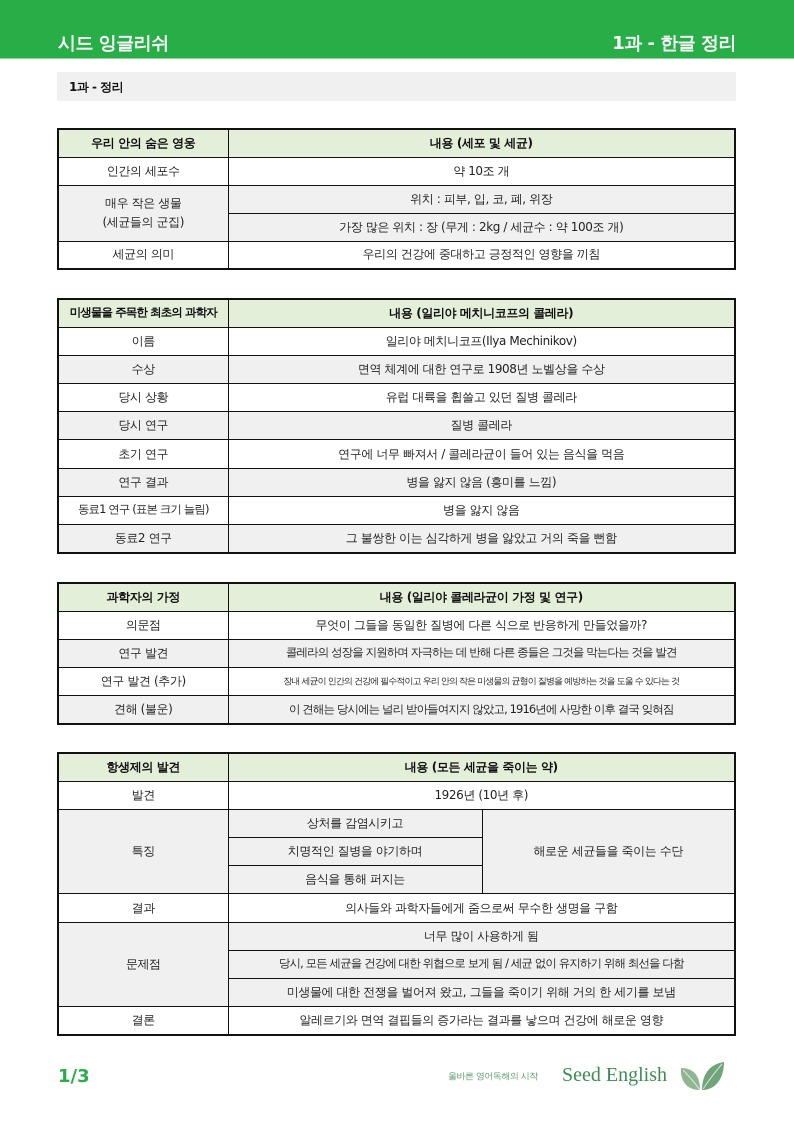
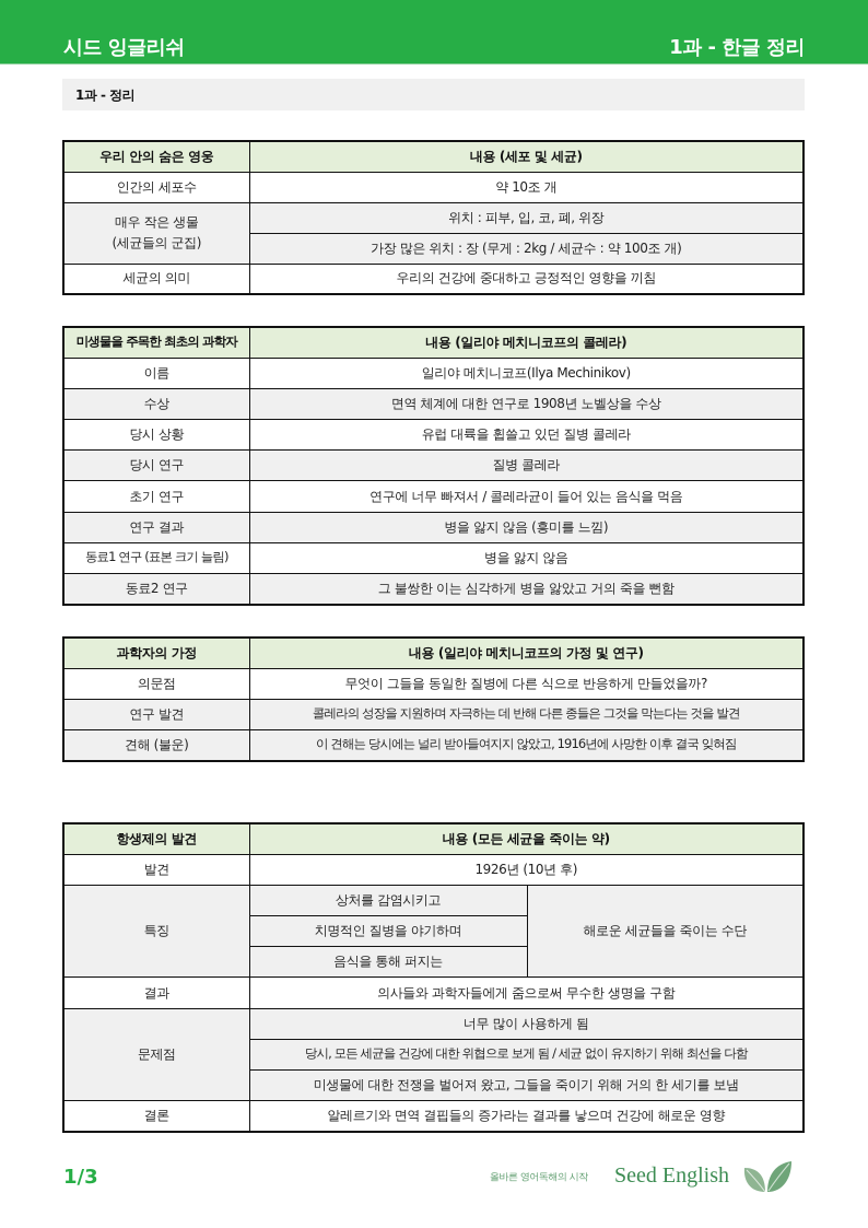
  시드 잉글리쉬
  1과 - 한글 정리
  1과 - 정리
  우리 안의 숨은 영웅	내용 (세포 및 세균)
  인간의 세포수	약 10조 개
  매우 작은 생물 (세균들의 군집)	위치 : 피부, 입, 코, 폐, 위장
  가장 많은 위치 : 장 (무게 : 2kg / 세균수 : 약 100조 개)
  세균의 의미	우리의 건강에 중대하고 긍정적인 영향을 끼침
  미생물을 주목한 최초의 과학자	내용 (일리야 메치니코프의 콜레라)
  이름	일리야 메치니코프(Ilya Mechinikov)
  수상	면역 체계에 대한 연구로 1908년 노벨상을 수상
  당시 상황	유럽 대륙을 휩쓸고 있던 질병 콜레라
  당시 연구	질병 콜레라
  초기 연구	연구에 너무 빠져서 / 콜레라균이 들어 있는 음식을 먹음
  연구 결과	병을 앓지 않음 (흥미를 느낌)
  동료1 연구 (표본 크기 늘림)	병을 앓지 않음
  동료2 연구	그 불쌍한 이는 심각하게 병을 앓았고 거의 죽을 뻔함
- 과학자의 가정	내용 (일리야 콜레라균이 가정 및 연구)
+ 과학자의 가정	내용 (일리야 메치니코프의 가정 및 연구)
  의문점	무엇이 그들을 동일한 질병에 다른 식으로 반응하게 만들었을까?
  연구 발견	콜레라의 성장을 지원하며 자극하는 데 반해 다른 종들은 그것을 막는다는 것을 발견
- 연구 발견 (추가)	장내 세균이 인간의 건강에 필수적이고 우리 안의 작은 미생물의 균형이 질병을 예방하는 것을 도울 수 있다는 것
  견해 (불운)	이 견해는 당시에는 널리 받아들여지지 않았고, 1916년에 사망한 이후 결국 잊혀짐
  항생제의 발견	내용 (모든 세균을 죽이는 약)
  발견	1926년 (10년 후)
  특징	상처를 감염시키고	해로운 세균들을 죽이는 수단
  치명적인 질병을 야기하며
  음식을 통해 퍼지는
  결과	의사들와 과학자들에게 줌으로써 무수한 생명을 구함
  문제점	너무 많이 사용하게 됨
  당시, 모든 세균을 건강에 대한 위협으로 보게 됨 / 세균 없이 유지하기 위해 최선을 다함
  미생물에 대한 전쟁을 벌어져 왔고, 그들을 죽이기 위해 거의 한 세기를 보냄
  결론	알레르기와 면역 결핍들의 증가라는 결과를 낳으며 건강에 해로운 영향
  1/3
  올바른 영어독해의 시작
  Seed English
